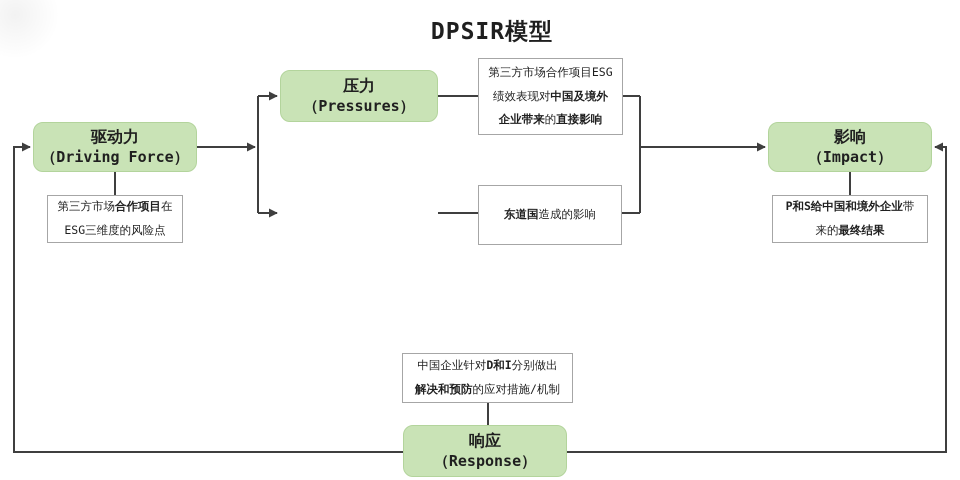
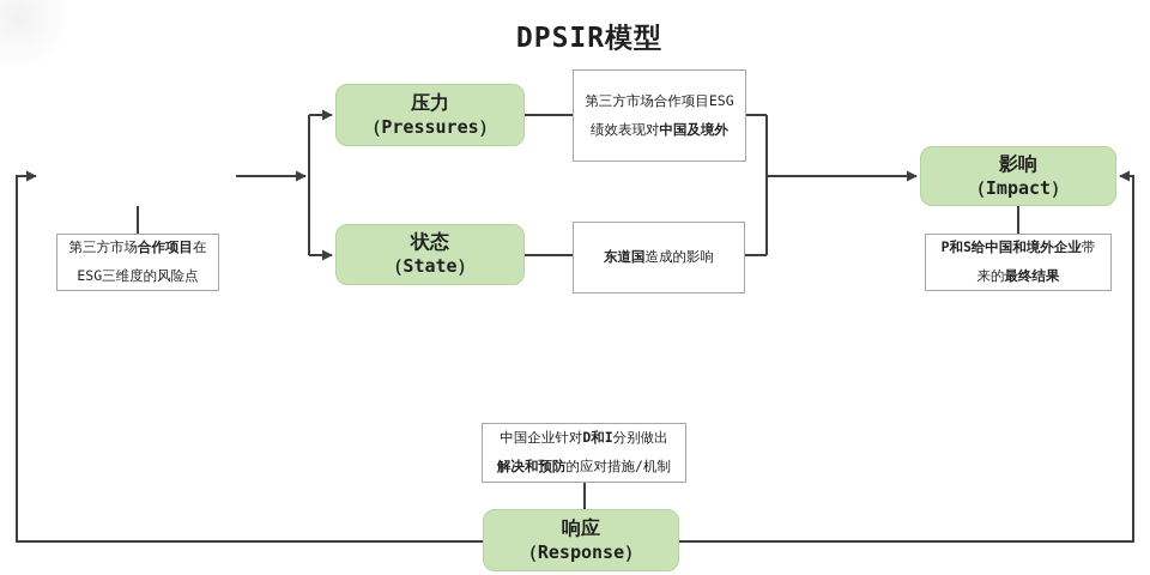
  DPSIR模型
- 驱动力
- （Driving Force）
  压力
  （Pressures）
+ 状态
+ （State）
  影响
  （Impact）
  响应
  （Response）
  第三方市场合作项目在
  ESG三维度的风险点
  第三方市场合作项目ESG
  绩效表现对中国及境外
- 企业带来的直接影响
  东道国造成的影响
  P和S给中国和境外企业带
  来的最终结果
  中国企业针对D和I分别做出
  解决和预防的应对措施/机制
